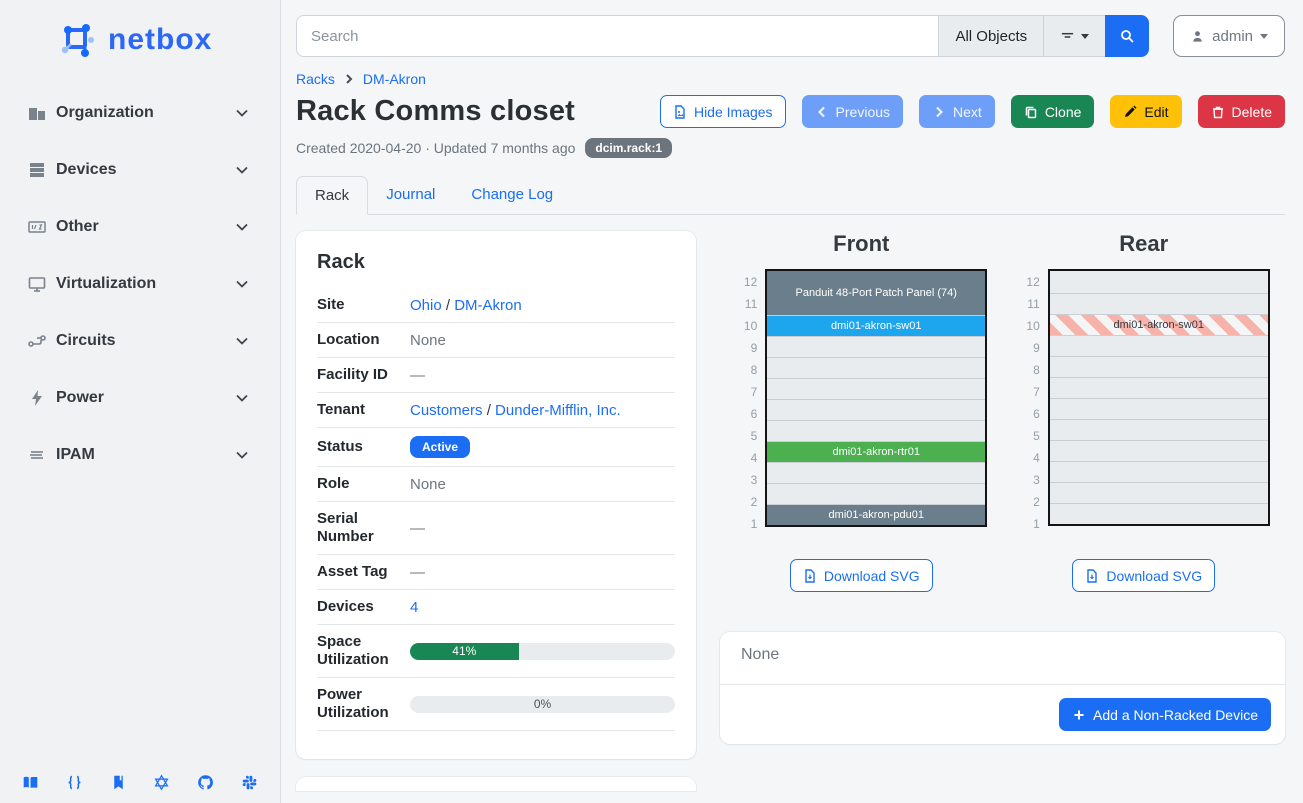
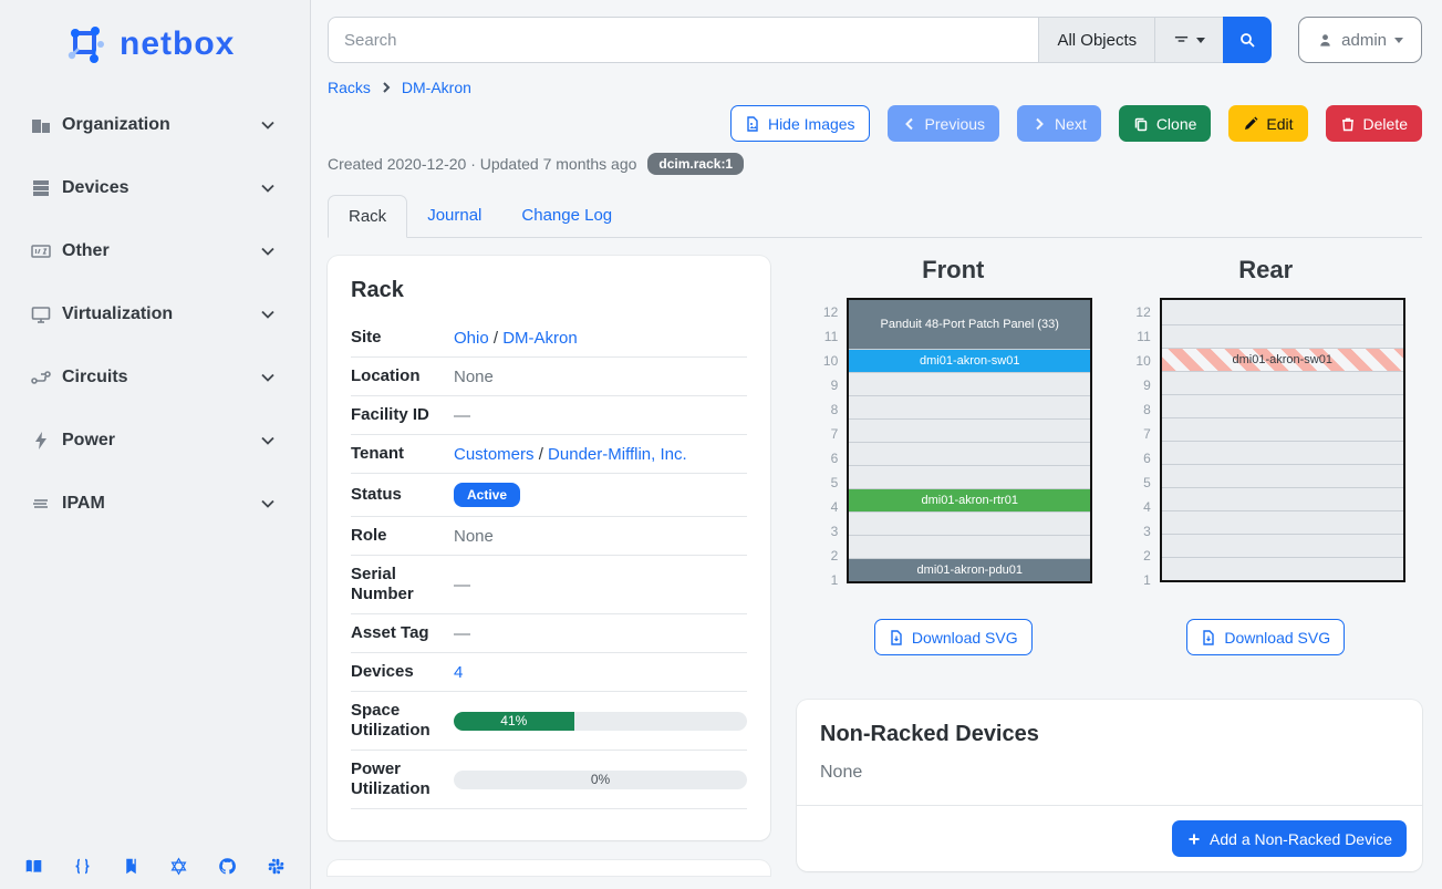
  netbox
  Organization
  Devices
  Other
  Virtualization
  Circuits
  Power
  IPAM
  Search
  All Objects
  admin
  Racks
  DM-Akron
- Rack Comms closet
  Hide Images
  Previous
  Next
  Clone
  Edit
  Delete
- Created 2020-04-20 · Updated 7 months ago
+ Created 2020-12-20 · Updated 7 months ago
  dcim.rack:1
  Rack
  Journal
  Change Log
  Rack
  Site
  Ohio / DM-Akron
  Location
  None
  Facility ID
  —
  Tenant
  Customers / Dunder-Mifflin, Inc.
  Status
  Active
  Role
  None
  Serial Number
  —
  Asset Tag
  —
  Devices
  4
  Space Utilization
  41%
  Power Utilization
  0%
  Front
  12
  11
  10
  9
  8
  7
  6
  5
  4
  3
  2
  1
- Panduit 48-Port Patch Panel (74)
+ Panduit 48-Port Patch Panel (33)
  dmi01-akron-sw01
  dmi01-akron-rtr01
  dmi01-akron-pdu01
  Download SVG
  Rear
  12
  11
  10
  9
  8
  7
  6
  5
  4
  3
  2
  1
  dmi01-akron-sw01
  Download SVG
+ Non-Racked Devices
  None
  Add a Non-Racked Device
